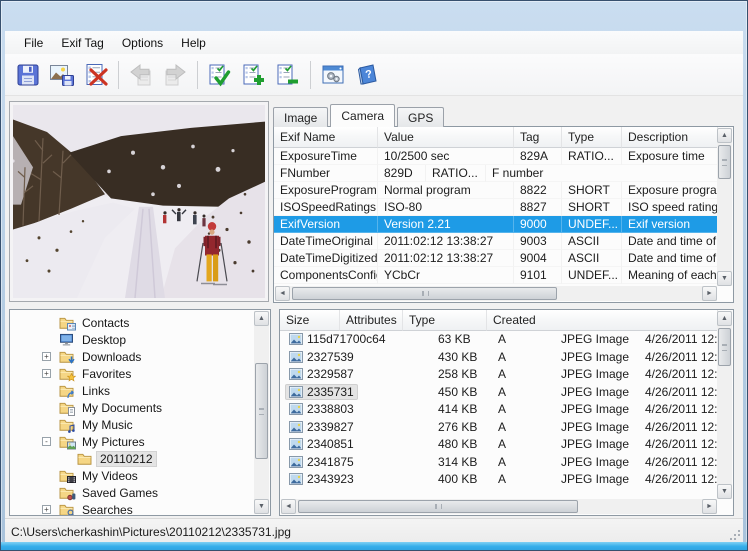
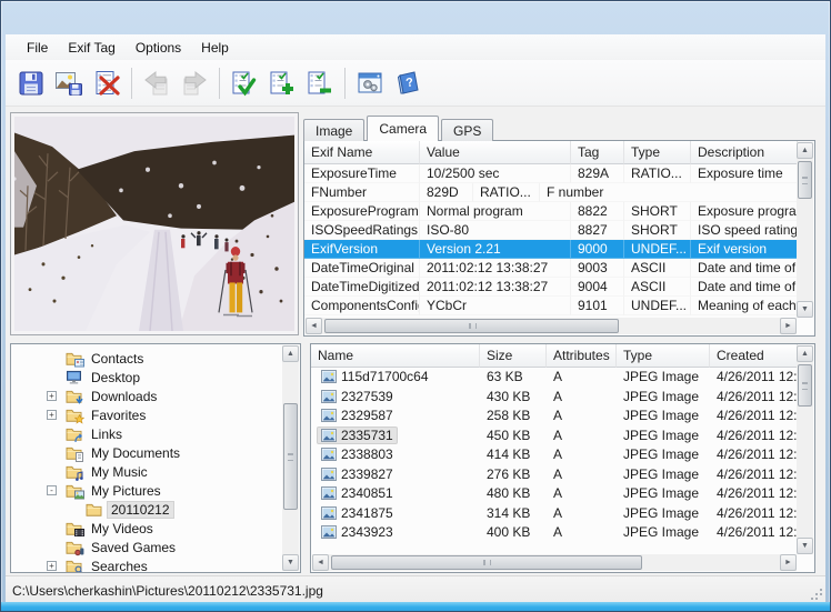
  File
  Exif Tag
  Options
  Help
  Image
  Camera
  GPS
  Exif Name
  Value
  Tag
  Type
  Description
  ExposureTime
  10/2500 sec
  829A
  RATIO...
  Exposure time
  FNumber
  829D
  RATIO...
  F number
  ExposureProgram
  Normal program
  8822
  SHORT
  Exposure progra
  ISOSpeedRatings
  ISO-80
  8827
  SHORT
  ISO speed rating
  ExifVersion
  Version 2.21
  9000
  UNDEF...
  Exif version
  DateTimeOriginal
  2011:02:12 13:38:27
  9003
  ASCII
  Date and time of
  DateTimeDigitized
  2011:02:12 13:38:27
  9004
  ASCII
  Date and time of
  ComponentsConfi
  YCbCr
  9101
  UNDEF...
  Meaning of each
  Contacts
  Desktop
  +
  Downloads
  +
  Favorites
  Links
  My Documents
  My Music
  -
  My Pictures
  20110212
  My Videos
  Saved Games
  +
  Searches
+ Name
  Size
  Attributes
  Type
  Created
  115d71700c64
  63 KB
  A
  JPEG Image
  4/26/2011 12:
  2327539
  430 KB
  A
  JPEG Image
  4/26/2011 12:
  2329587
  258 KB
  A
  JPEG Image
  4/26/2011 12:
  2335731
  450 KB
  A
  JPEG Image
  4/26/2011 12:
  2338803
  414 KB
  A
  JPEG Image
  4/26/2011 12:
  2339827
  276 KB
  A
  JPEG Image
  4/26/2011 12:
  2340851
  480 KB
  A
  JPEG Image
  4/26/2011 12:
  2341875
  314 KB
  A
  JPEG Image
  4/26/2011 12:
  2343923
  400 KB
  A
  JPEG Image
  4/26/2011 12:
  C:\Users\cherkashin\Pictures\20110212\2335731.jpg
